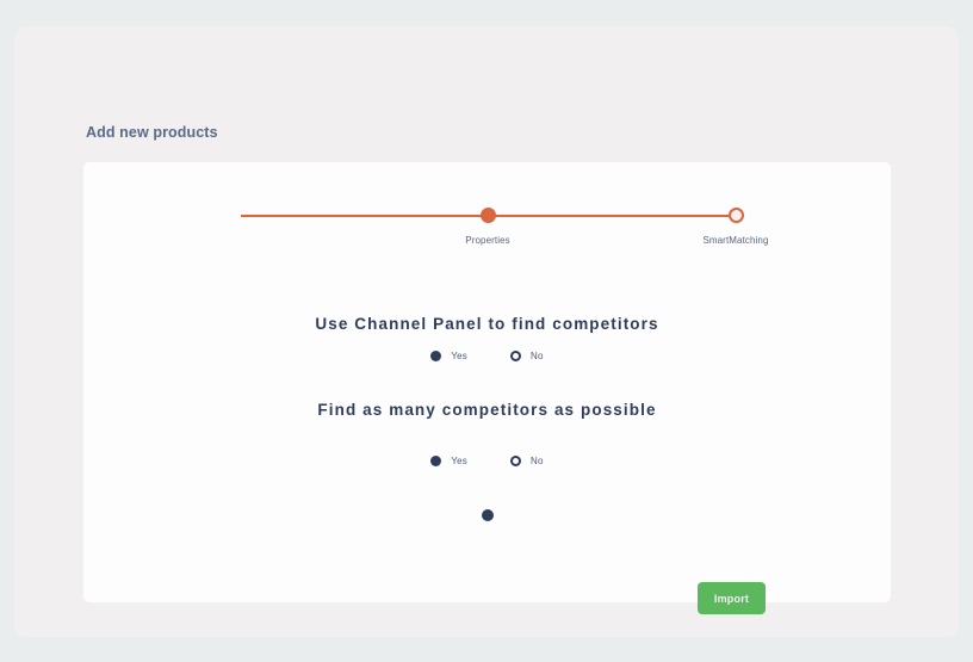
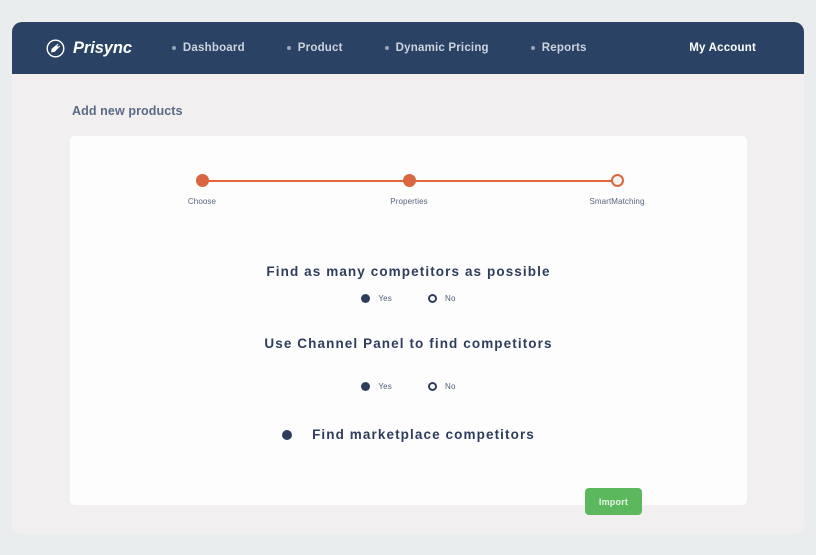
+ Prisync
+ Dashboard
+ Product
+ Dynamic Pricing
+ Reports
+ My Account
  Add new products
+ Choose
  Properties
  SmartMatching
- Use Channel Panel to find competitors
+ Find as many competitors as possible
  Yes
  No
- Find as many competitors as possible
+ Use Channel Panel to find competitors
  Yes
  No
+ Find marketplace competitors
  Import
